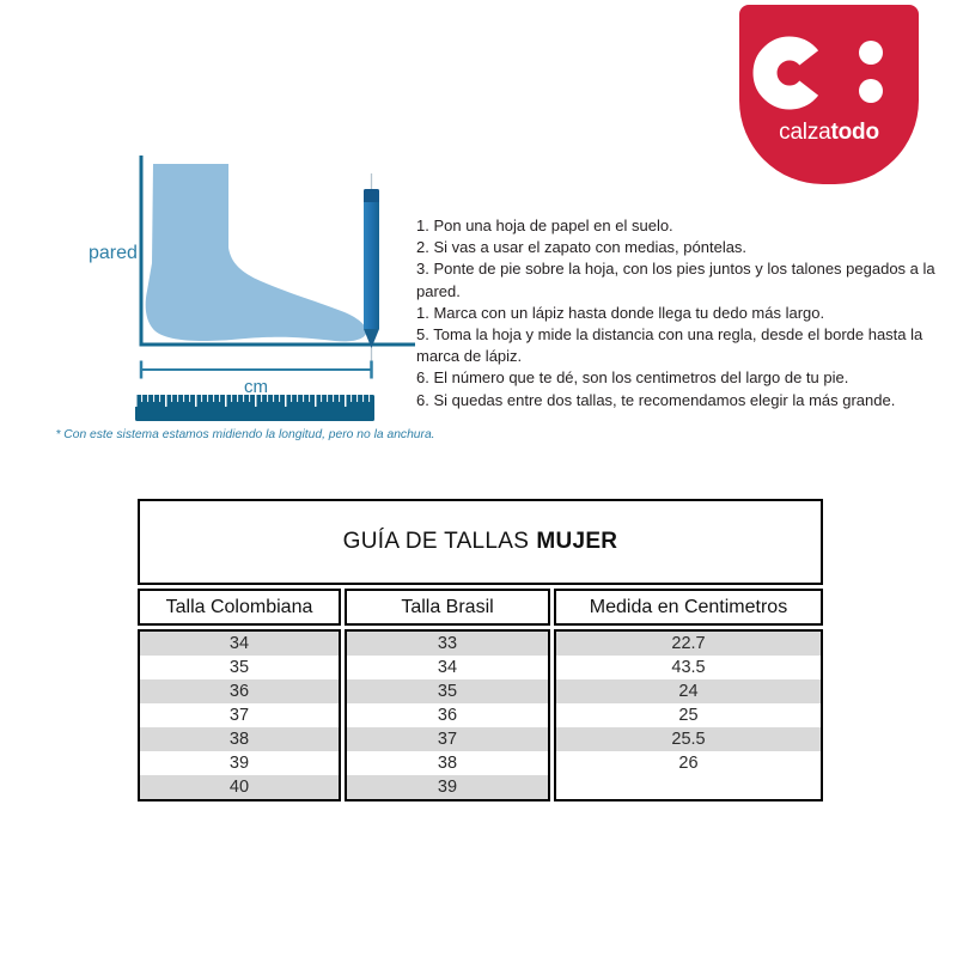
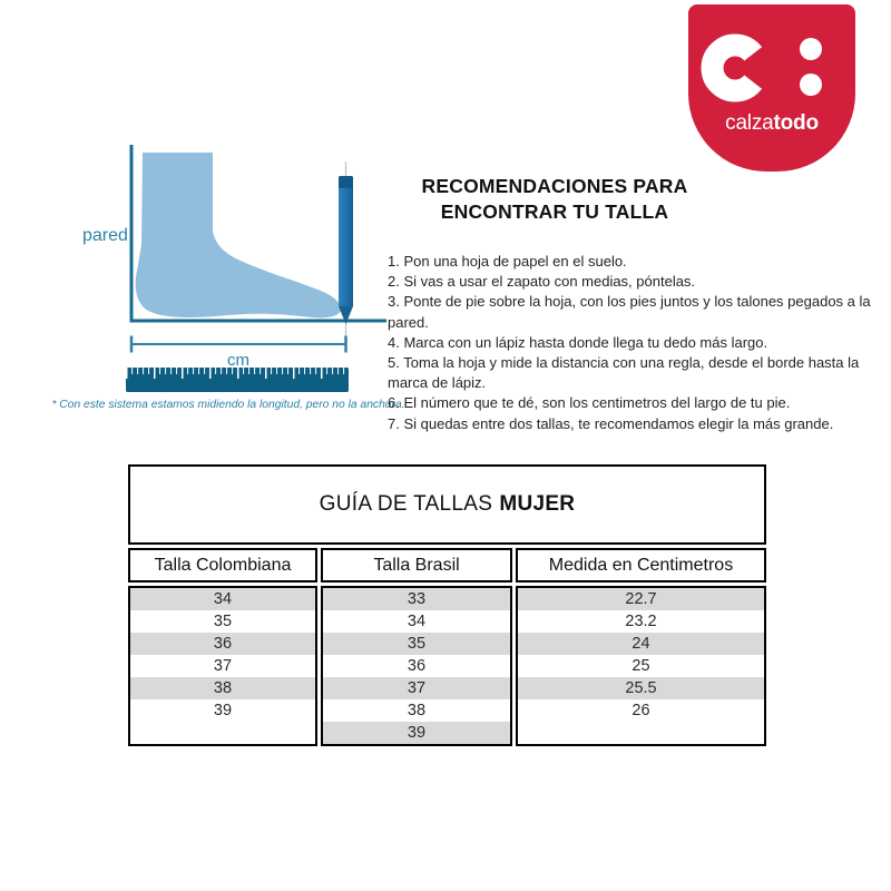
  calzatodo
  pared
  cm
  * Con este sistema estamos midiendo la longitud, pero no la anchura.
+ RECOMENDACIONES PARA
+ ENCONTRAR TU TALLA
  1. Pon una hoja de papel en el suelo.
  2. Si vas a usar el zapato con medias, póntelas.
  3. Ponte de pie sobre la hoja, con los pies juntos y los talones pegados a la pared.
- 1. Marca con un lápiz hasta donde llega tu dedo más largo.
+ 4. Marca con un lápiz hasta donde llega tu dedo más largo.
  5. Toma la hoja y mide la distancia con una regla, desde el borde hasta la marca de lápiz.
  6. El número que te dé, son los centimetros del largo de tu pie.
- 6. Si quedas entre dos tallas, te recomendamos elegir la más grande.
+ 7. Si quedas entre dos tallas, te recomendamos elegir la más grande.
  GUÍA DE TALLAS
  MUJER
  Talla Colombiana
  Talla Brasil
  Medida en Centimetros
  34
  35
  36
  37
  38
  39
- 40
  33
  34
  35
  36
  37
  38
  39
  22.7
- 43.5
+ 23.2
  24
  25
  25.5
  26
